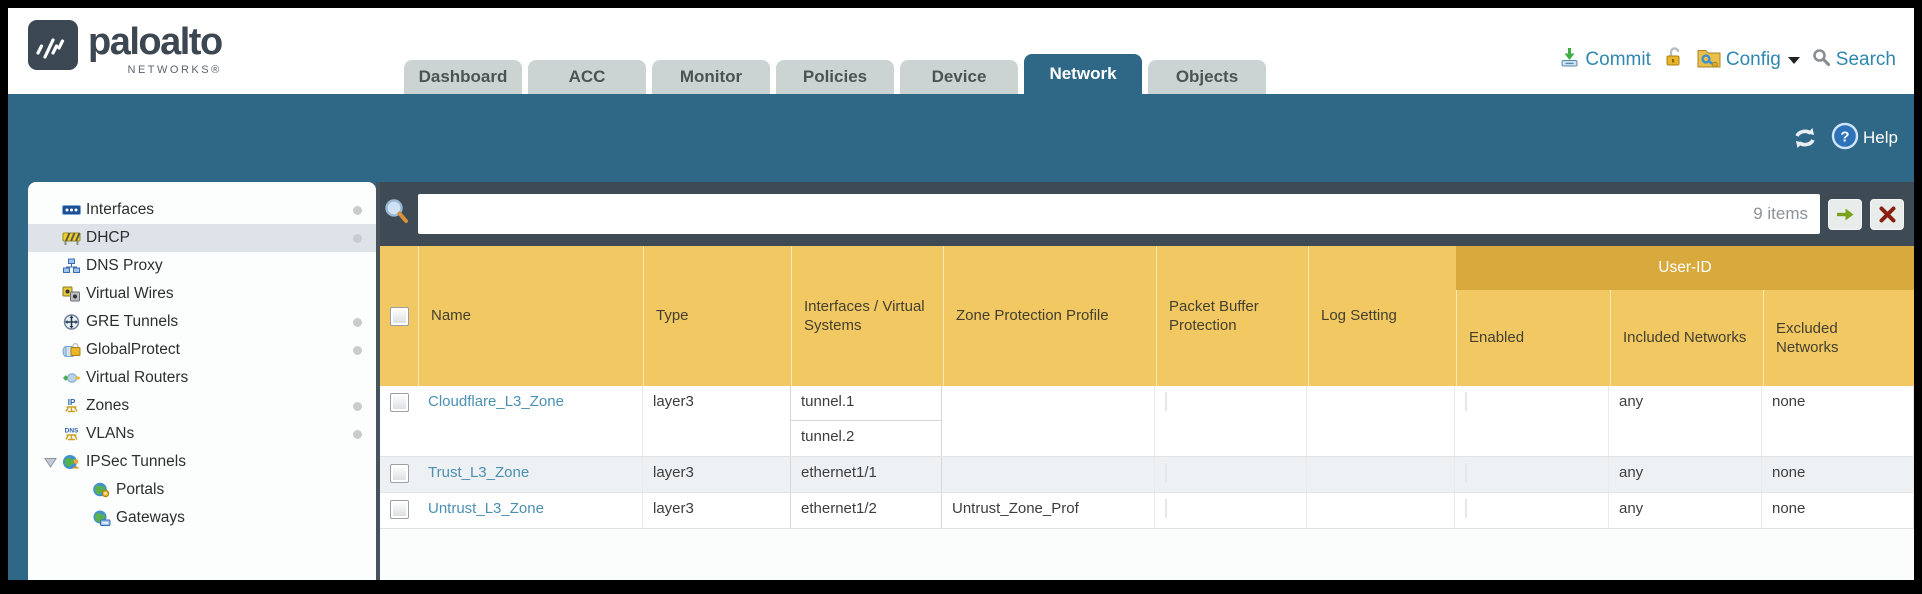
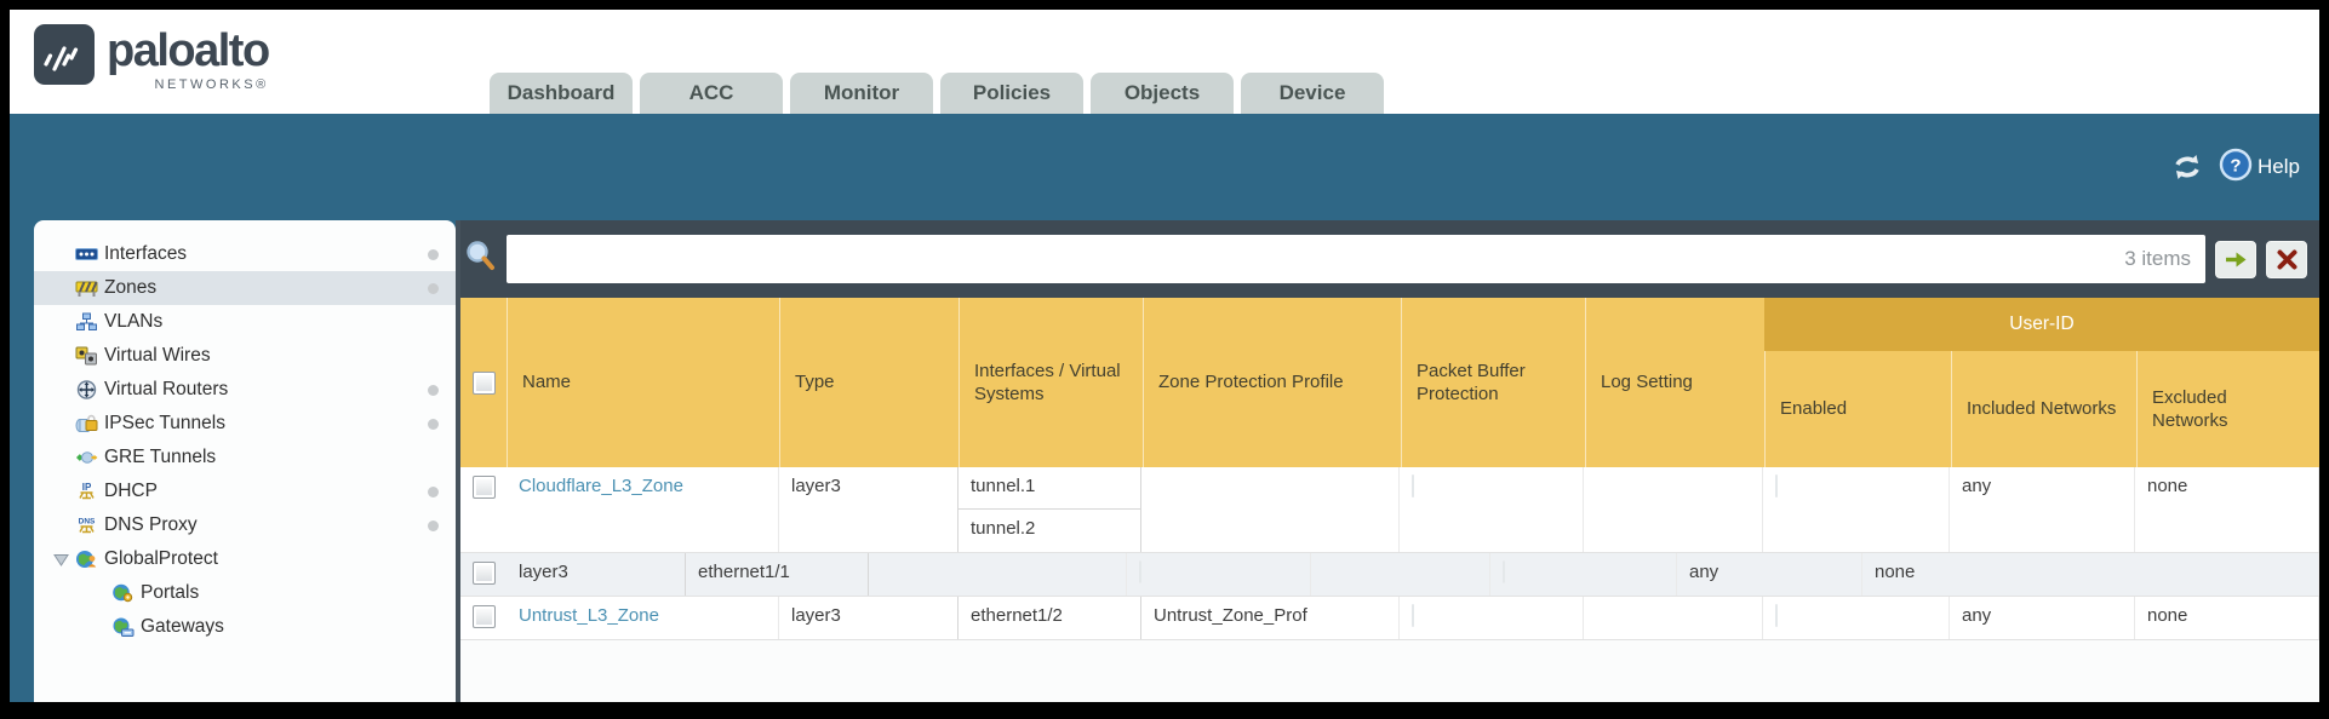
  paloalto
  NETWORKS®
  Dashboard
  ACC
  Monitor
  Policies
- Device
+ Objects
- Network
- Objects
+ Device
- Commit
- Config
- Search
  ?
  Help
  Interfaces
- DHCP
+ Zones
- DNS Proxy
+ VLANs
  Virtual Wires
- GRE Tunnels
+ Virtual Routers
- GlobalProtect
+ IPSec Tunnels
- Virtual Routers
+ GRE Tunnels
  IP
- Zones
+ DHCP
- VLANs
+ DNS Proxy
- IPSec Tunnels
+ GlobalProtect
  Portals
  Gateways
- 9 items
+ 3 items
  Name
  Type
  Interfaces / Virtual Systems
  Zone Protection Profile
  Packet Buffer Protection
  Log Setting
  Enabled
  Included Networks
  Excluded Networks
  User-ID
  Cloudflare_L3_Zone
  layer3
  tunnel.1
  tunnel.2
  any
  none
- Trust_L3_Zone
  layer3
  ethernet1/1
  any
  none
  Untrust_L3_Zone
  layer3
  ethernet1/2
  Untrust_Zone_Prof
  any
  none
